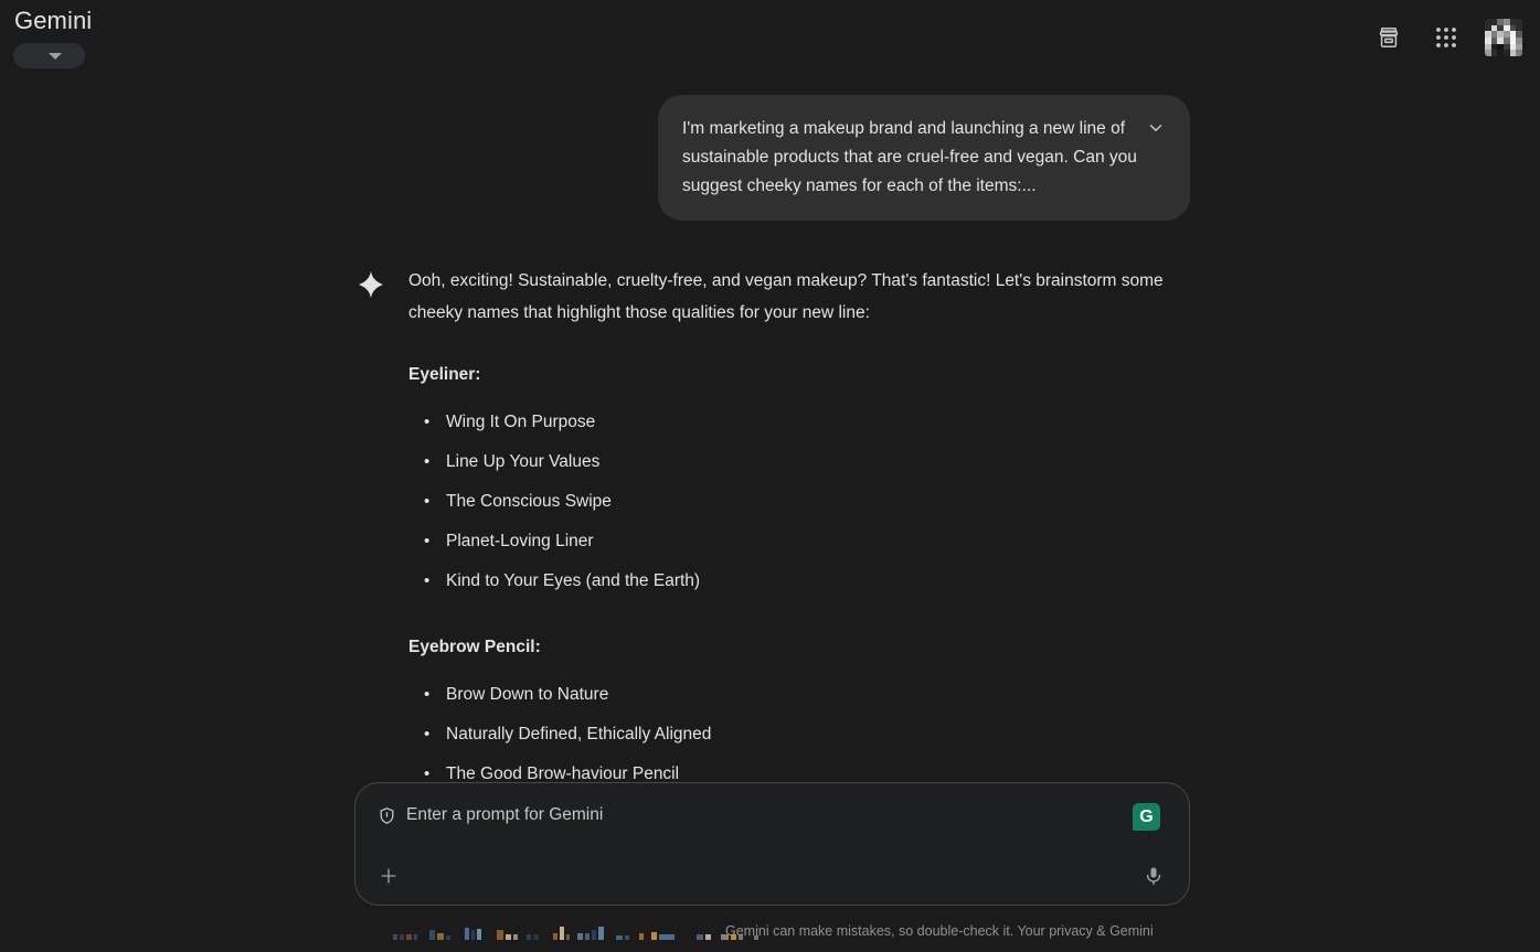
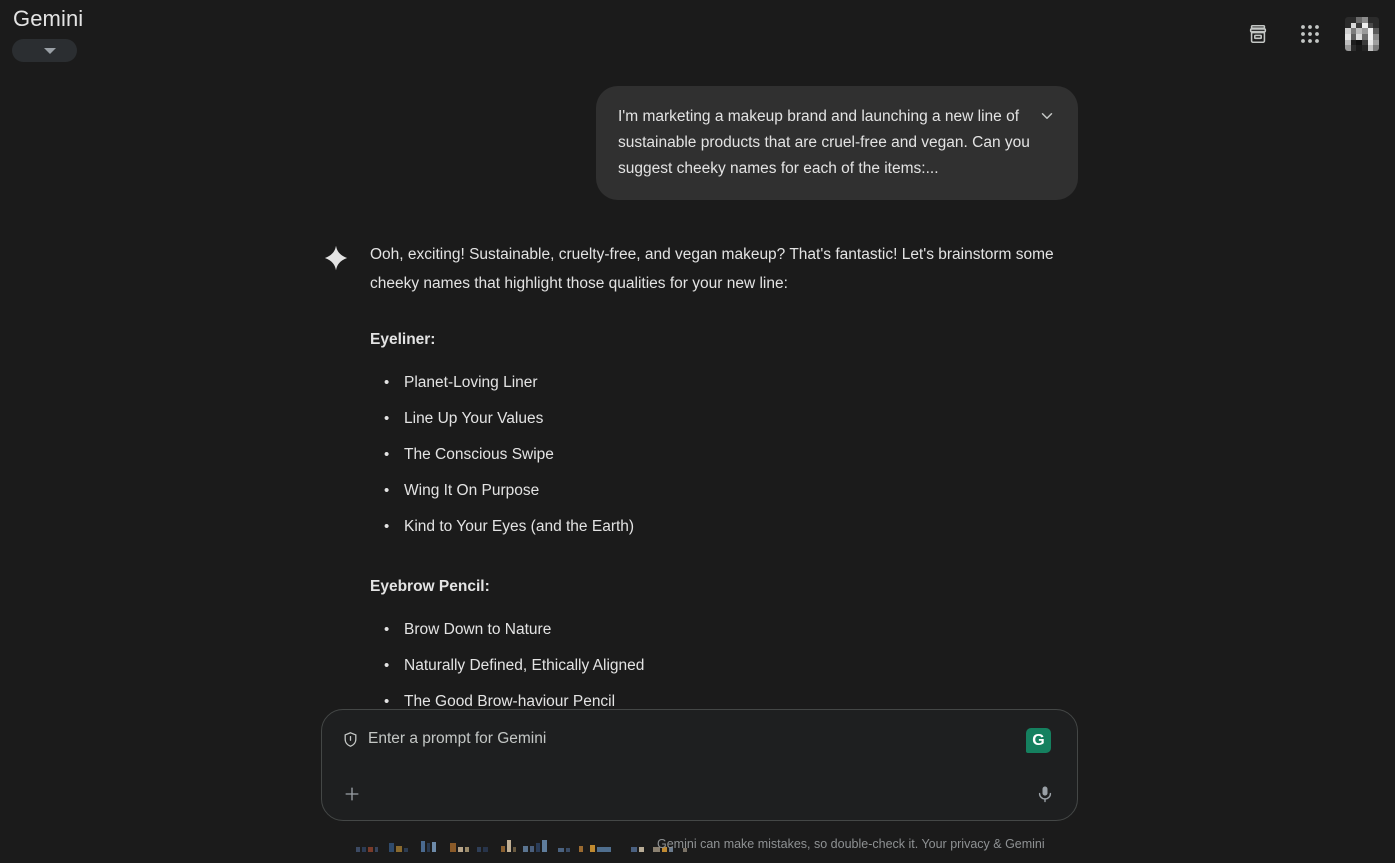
  Gemini
  I'm marketing a makeup brand and launching a new line of sustainable products that are cruel-free and vegan. Can you suggest cheeky names for each of the items:...
  Ooh, exciting! Sustainable, cruelty-free, and vegan makeup? That's fantastic! Let's brainstorm some cheeky names that highlight those qualities for your new line:
  Eyeliner:
- Wing It On Purpose
+ Planet-Loving Liner
  Line Up Your Values
  The Conscious Swipe
- Planet-Loving Liner
+ Wing It On Purpose
  Kind to Your Eyes (and the Earth)
  Eyebrow Pencil:
  Brow Down to Nature
  Naturally Defined, Ethically Aligned
  The Good Brow-haviour Pencil
  Enter a prompt for Gemini
  G
  Gemini can make mistakes, so double-check it. Your privacy & Gemini
